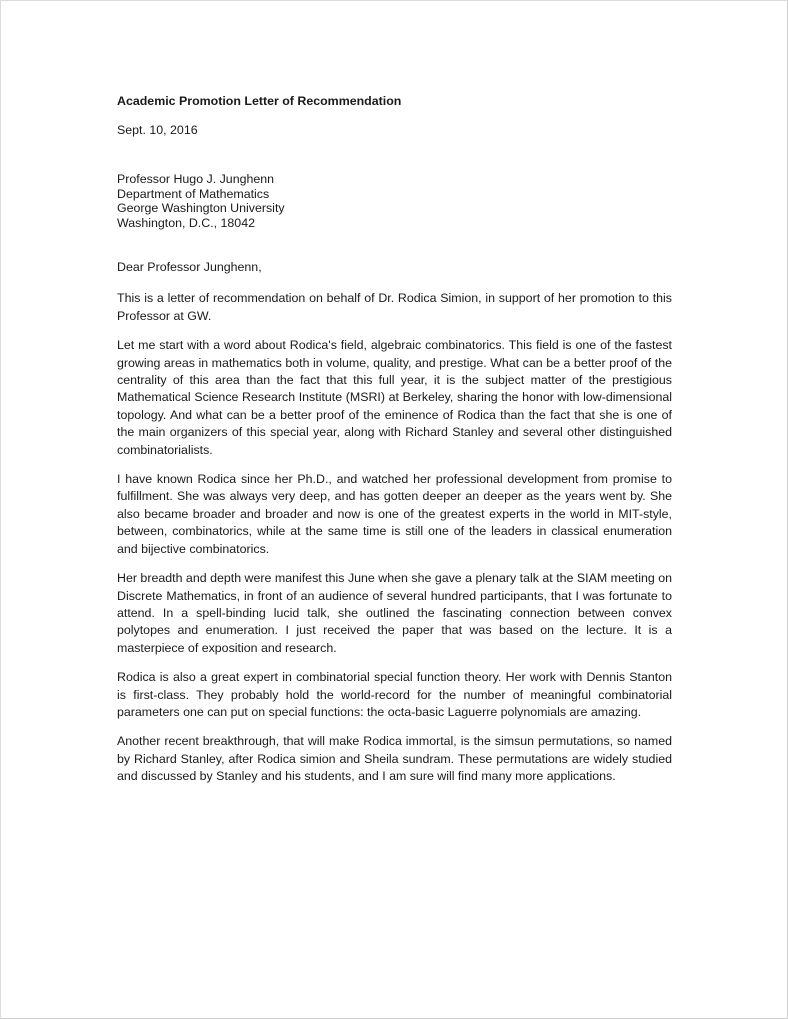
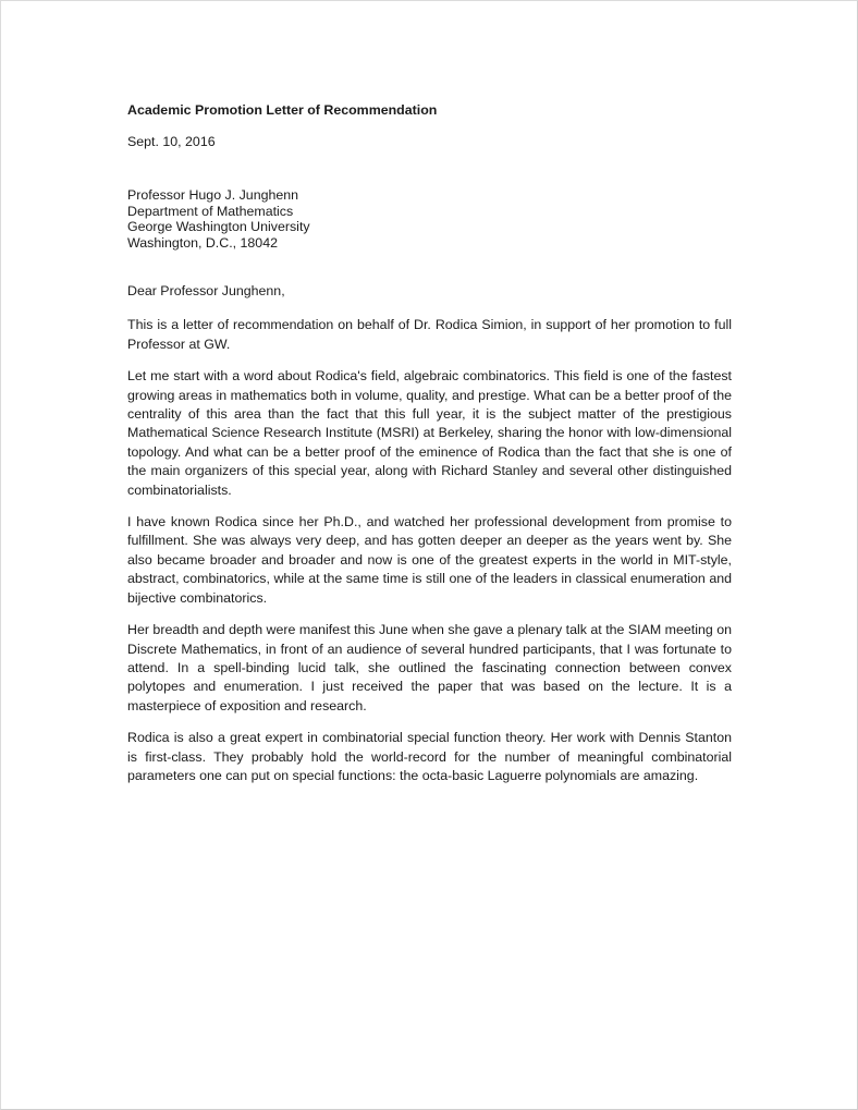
  Academic Promotion Letter of Recommendation
  Sept. 10, 2016
  Professor Hugo J. Junghenn
  Department of Mathematics
  George Washington University
  Washington, D.C., 18042
  Dear Professor Junghenn,
- This is a letter of recommendation on behalf of Dr. Rodica Simion, in support of her promotion to this Professor at GW.
+ This is a letter of recommendation on behalf of Dr. Rodica Simion, in support of her promotion to full Professor at GW.
  Let me start with a word about Rodica's field, algebraic combinatorics. This field is one of the fastest growing areas in mathematics both in volume, quality, and prestige. What can be a better proof of the centrality of this area than the fact that this full year, it is the subject matter of the prestigious Mathematical Science Research Institute (MSRI) at Berkeley, sharing the honor with low-dimensional topology. And what can be a better proof of the eminence of Rodica than the fact that she is one of the main organizers of this special year, along with Richard Stanley and several other distinguished combinatorialists.
- I have known Rodica since her Ph.D., and watched her professional development from promise to fulfillment. She was always very deep, and has gotten deeper an deeper as the years went by. She also became broader and broader and now is one of the greatest experts in the world in MIT-style, between, combinatorics, while at the same time is still one of the leaders in classical enumeration and bijective combinatorics.
+ I have known Rodica since her Ph.D., and watched her professional development from promise to fulfillment. She was always very deep, and has gotten deeper an deeper as the years went by. She also became broader and broader and now is one of the greatest experts in the world in MIT-style, abstract, combinatorics, while at the same time is still one of the leaders in classical enumeration and bijective combinatorics.
  Her breadth and depth were manifest this June when she gave a plenary talk at the SIAM meeting on Discrete Mathematics, in front of an audience of several hundred participants, that I was fortunate to attend. In a spell-binding lucid talk, she outlined the fascinating connection between convex polytopes and enumeration. I just received the paper that was based on the lecture. It is a masterpiece of exposition and research.
  Rodica is also a great expert in combinatorial special function theory. Her work with Dennis Stanton is first-class. They probably hold the world-record for the number of meaningful combinatorial parameters one can put on special functions: the octa-basic Laguerre polynomials are amazing.
- Another recent breakthrough, that will make Rodica immortal, is the simsun permutations, so named by Richard Stanley, after Rodica simion and Sheila sundram. These permutations are widely studied and discussed by Stanley and his students, and I am sure will find many more applications.
